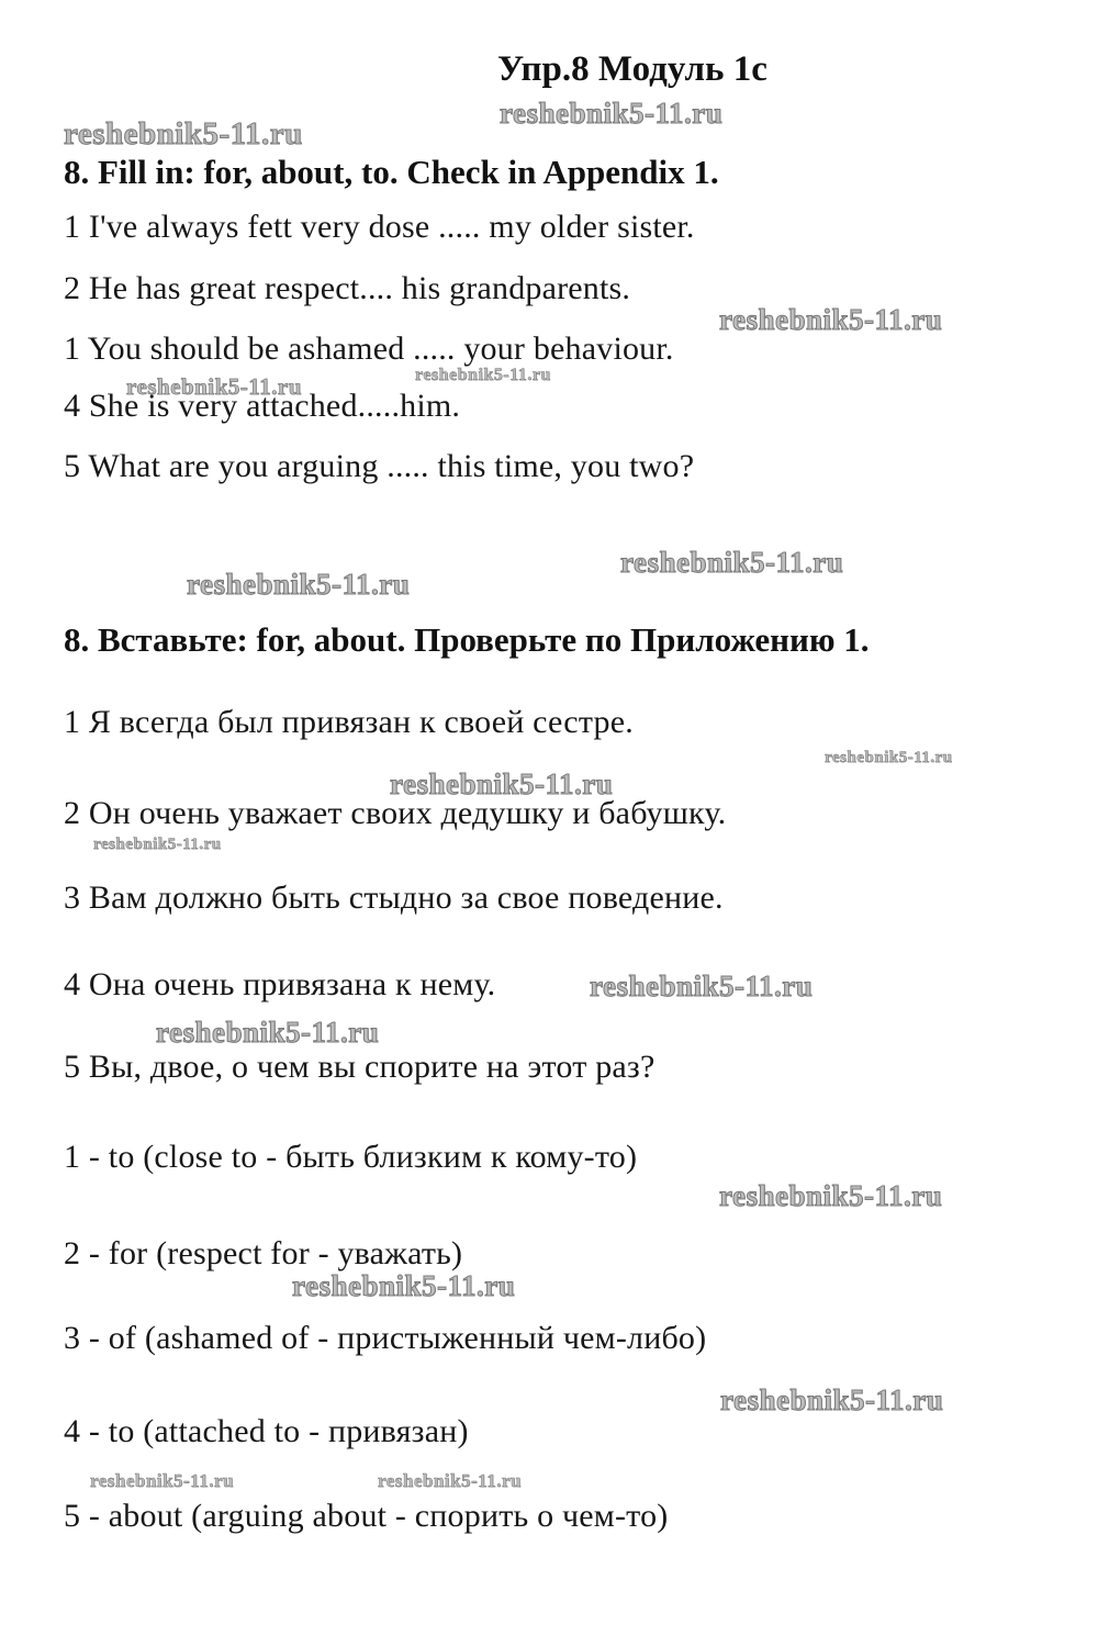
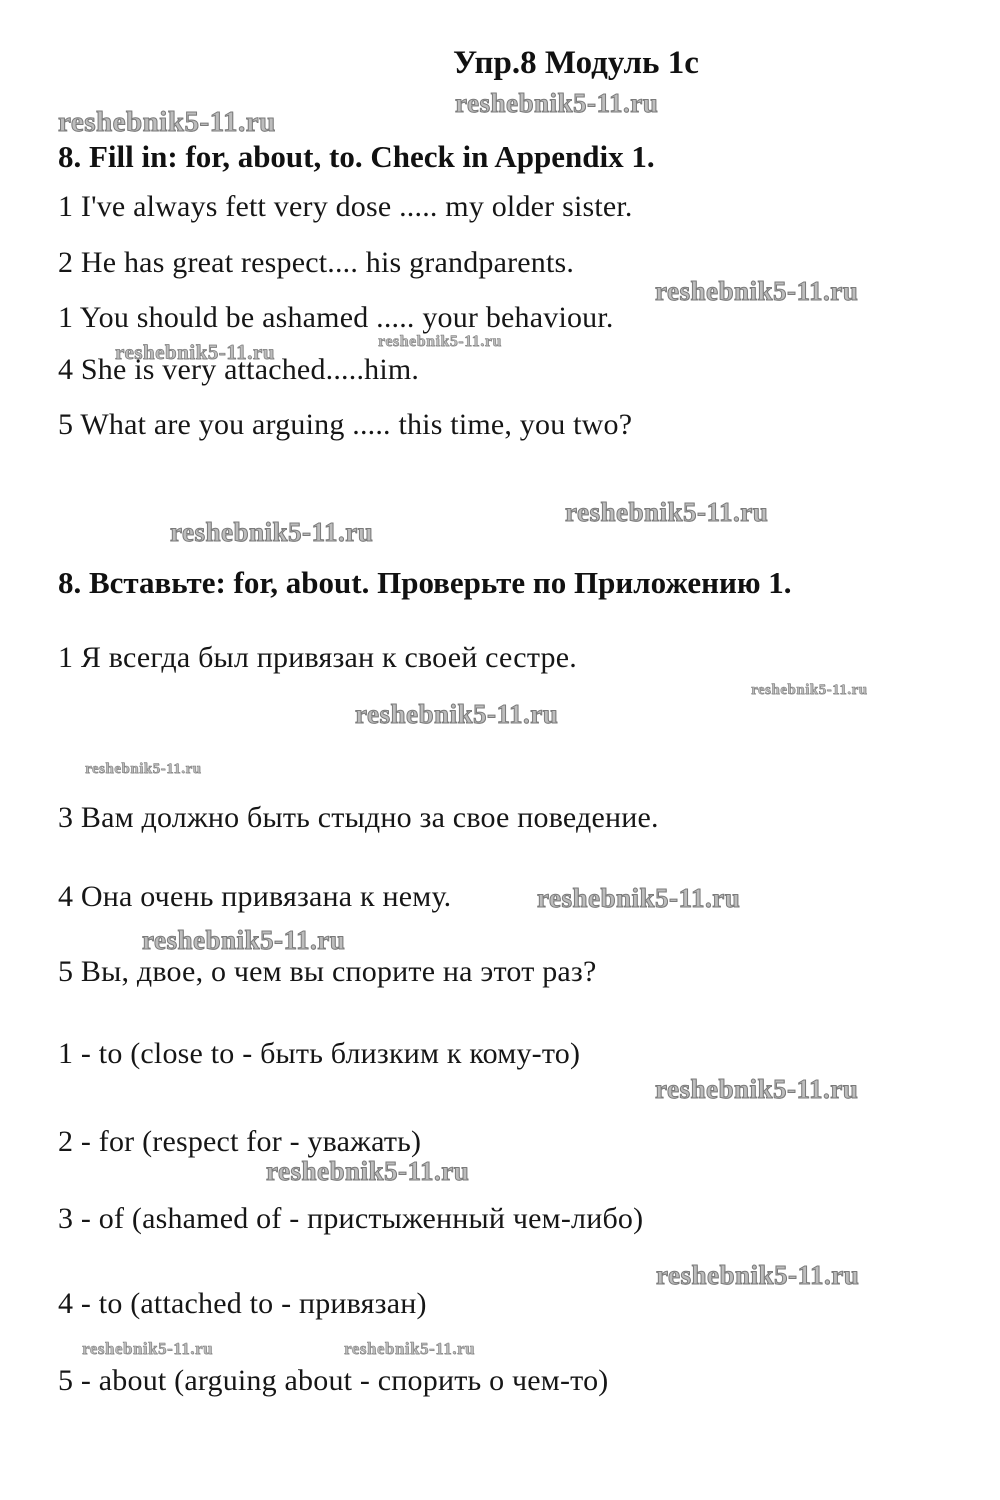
  Упр.8 Модуль 1с
  reshebnik5-11.ru
  reshebnik5-11.ru
  8. Fill in: for, about, to. Check in Appendix 1.
  1 I've always fett very dose ..... my older sister.
  2 He has great respect.... his grandparents.
  reshebnik5-11.ru
  1 You should be ashamed ..... your behaviour.
  reshebnik5-11.ru
  reshebnik5-11.ru
  4 She is very attached.....him.
  5 What are you arguing ..... this time, you two?
  reshebnik5-11.ru
  reshebnik5-11.ru
  8. Вставьте: for, about. Проверьте по Приложению 1.
  1 Я всегда был привязан к своей сестре.
  reshebnik5-11.ru
  reshebnik5-11.ru
- 2 Он очень уважает своих дедушку и бабушку.
  reshebnik5-11.ru
  3 Вам должно быть стыдно за свое поведение.
  4 Она очень привязана к нему.
  reshebnik5-11.ru
  reshebnik5-11.ru
  5 Вы, двое, о чем вы спорите на этот раз?
  1 - to (close to - быть близким к кому-то)
  reshebnik5-11.ru
  2 - for (respect for - уважать)
  reshebnik5-11.ru
  3 - of (ashamed of - пристыженный чем-либо)
  reshebnik5-11.ru
  4 - to (attached to - привязан)
  reshebnik5-11.ru
  reshebnik5-11.ru
  5 - about (arguing about - спорить о чем-то)
